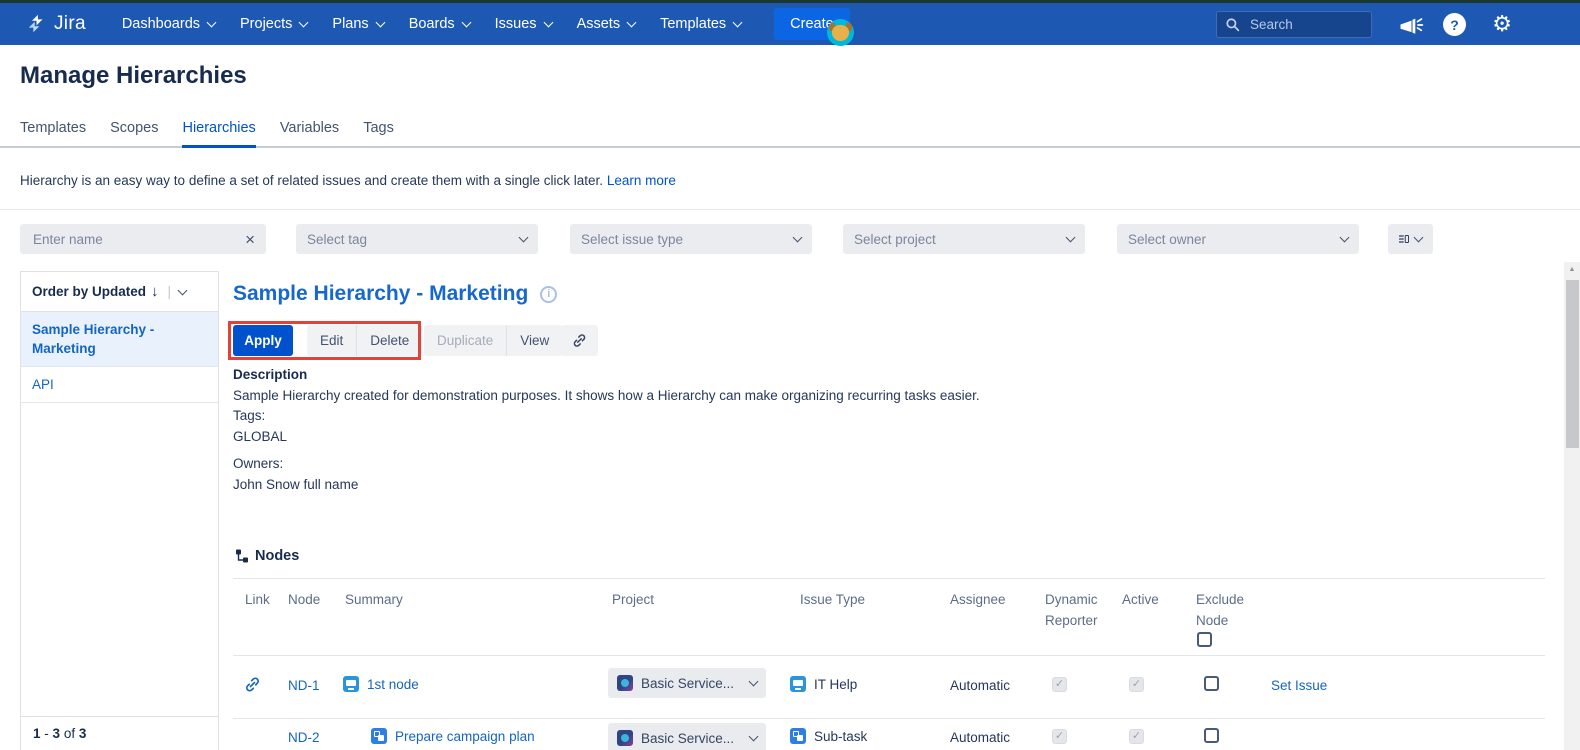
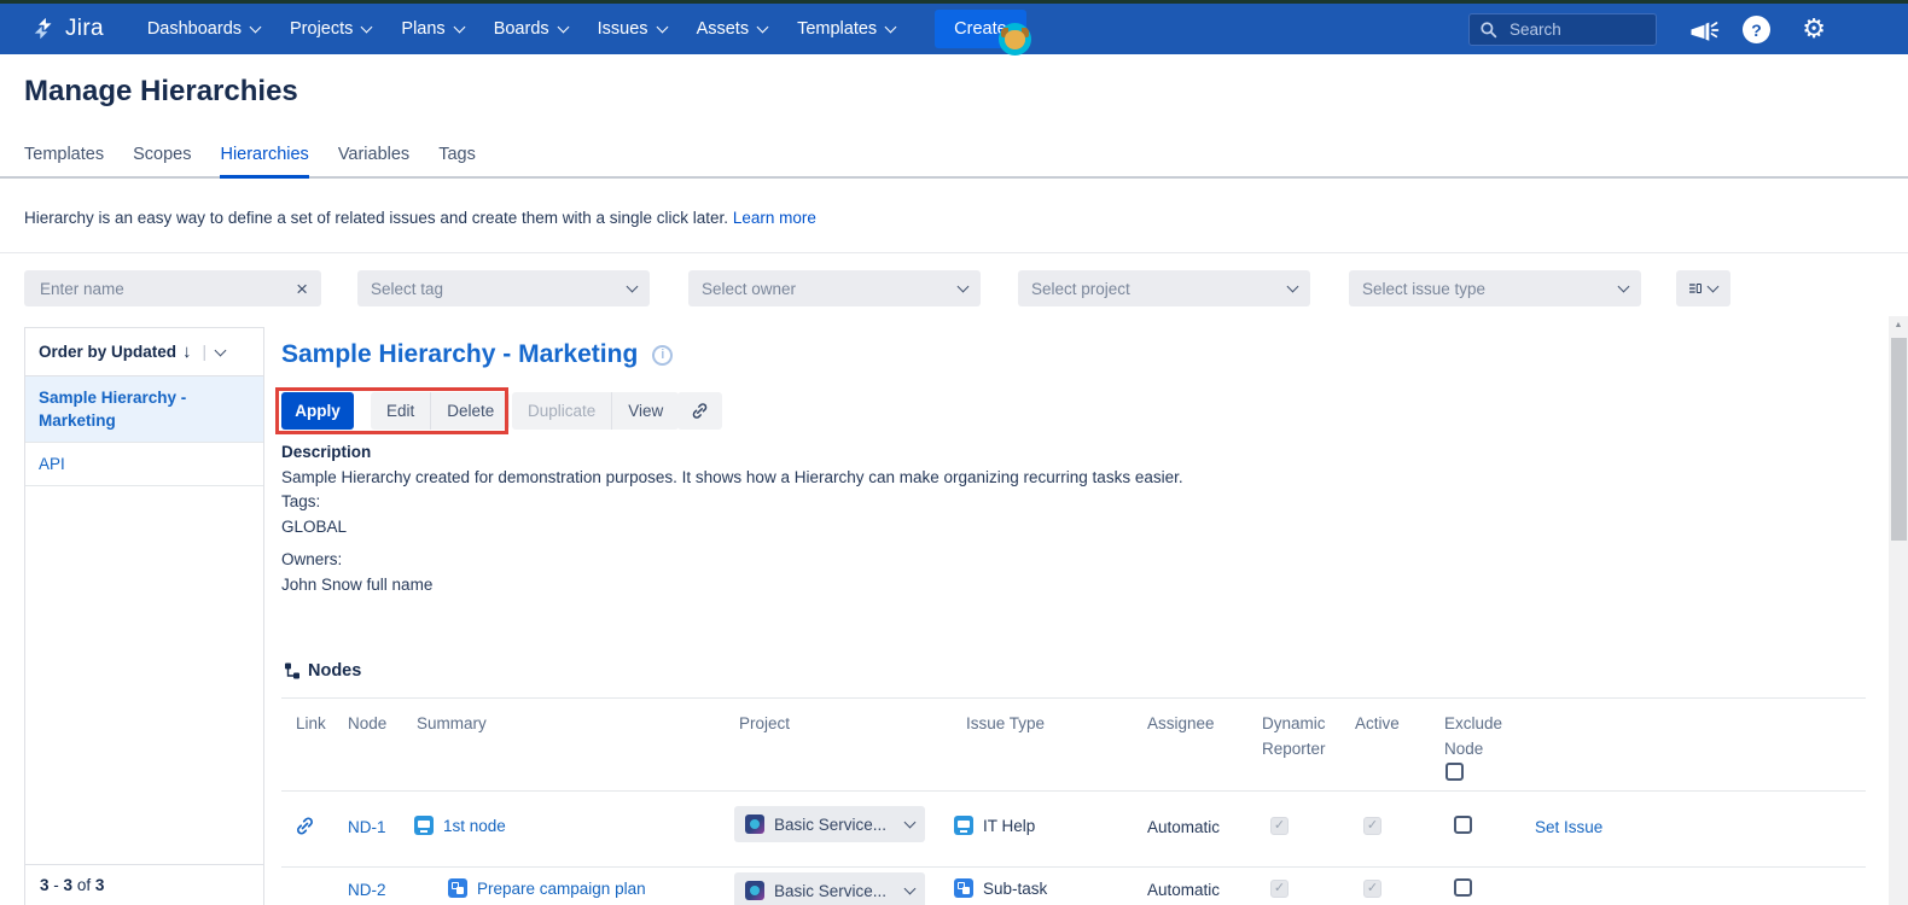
  Jira
  Dashboards
  Projects
  Plans
  Boards
  Issues
  Assets
  Templates
  Creat
  Search
  Manage Hierarchies
  Templates
  Scopes
  Hierarchies
  Variables
  Tags
  Hierarchy is an easy way to define a set of related issues and create them with a single click later. Learn more
  Enter name
  Select tag
- Select issue type
+ Select owner
  Select project
- Select owner
+ Select issue type
  Order by Updated
  Sample Hierarchy - Marketing
  API
- 1 - 3 of 3
+ 3 - 3 of 3
  Sample Hierarchy - Marketing
  Apply
  Edit
  Delete
  Duplicate
  View
  Description
  Sample Hierarchy created for demonstration purposes. It shows how a Hierarchy can make organizing recurring tasks easier.
  Tags:
  GLOBAL
  Owners:
  John Snow full name
  Nodes
  Link
  Node
  Summary
  Project
  Issue Type
  Assignee
  Dynamic Reporter
  Active
  Exclude Node
  ND-1
  1st node
  Basic Service...
  IT Help
  Automatic
  Set Issue
  ND-2
  Prepare campaign plan
  Basic Service...
  Sub-task
  Automatic
